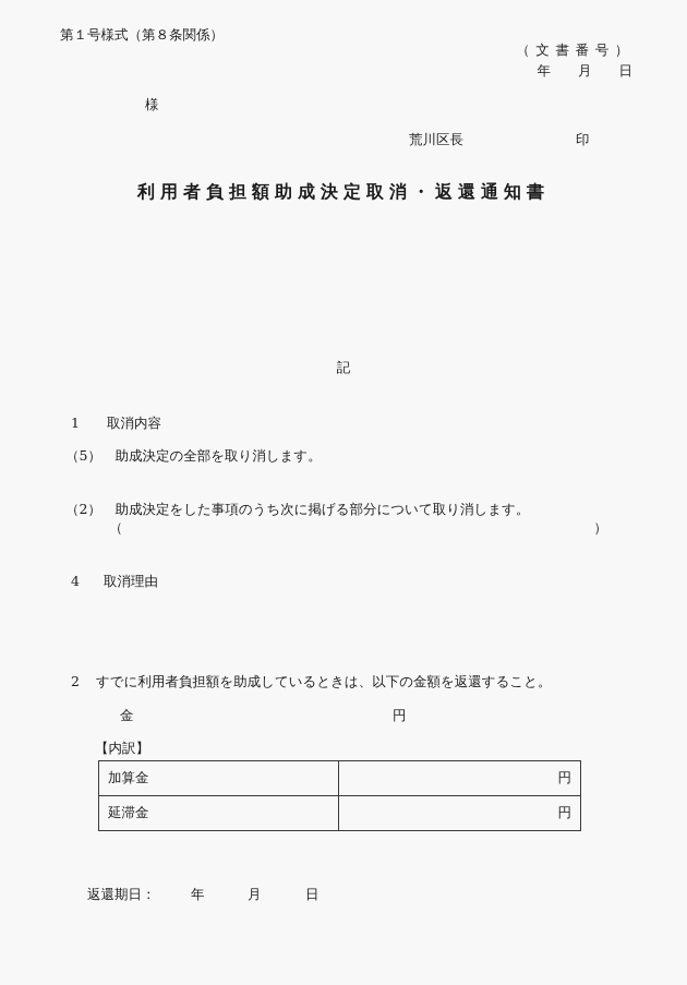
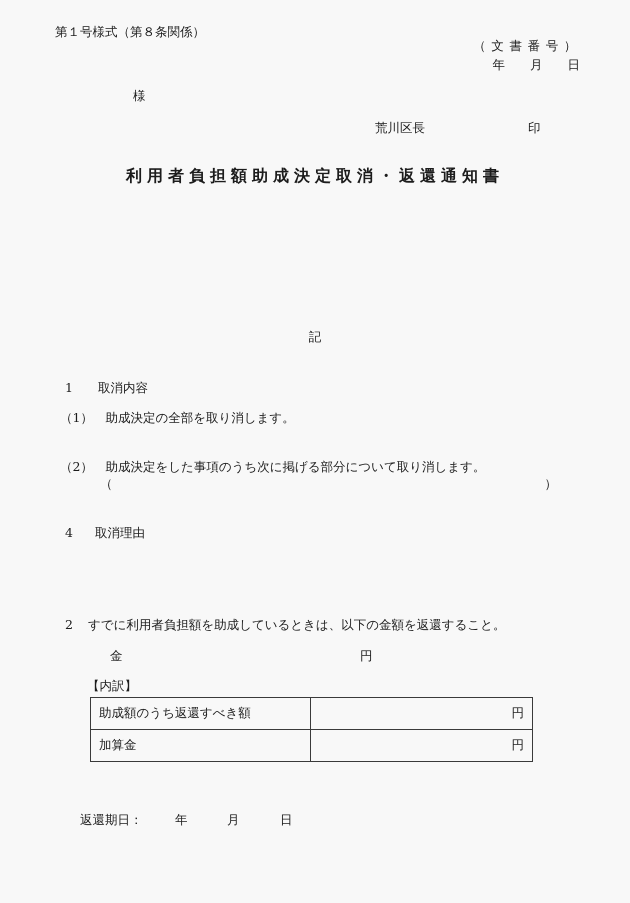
  第１号様式（第８条関係）
  （文書番号）
  年 月 日
  様
  荒川区長
  印
  利用者負担額助成決定取消・返還通知書
  記
  1 取消内容
- （5） 助成決定の全部を取り消します。
+ （1） 助成決定の全部を取り消します。
  （2） 助成決定をした事項のうち次に掲げる部分について取り消します。
  （
  ）
  4 取消理由
  2 すでに利用者負担額を助成しているときは、以下の金額を返還すること。
  金
  円
  【内訳】
+ 助成額のうち返還すべき額	円
  加算金	円
- 延滞金	円
  返還期日：
  年
  月
  日
